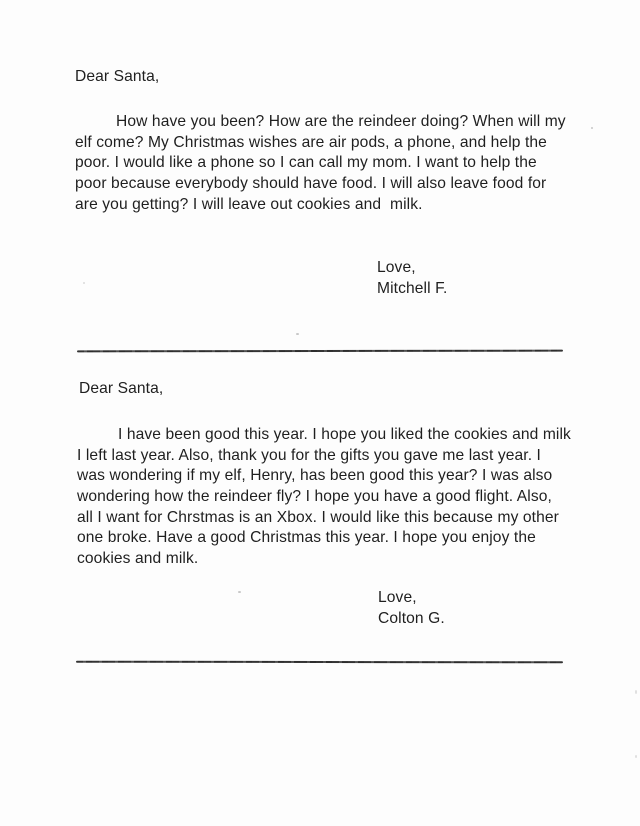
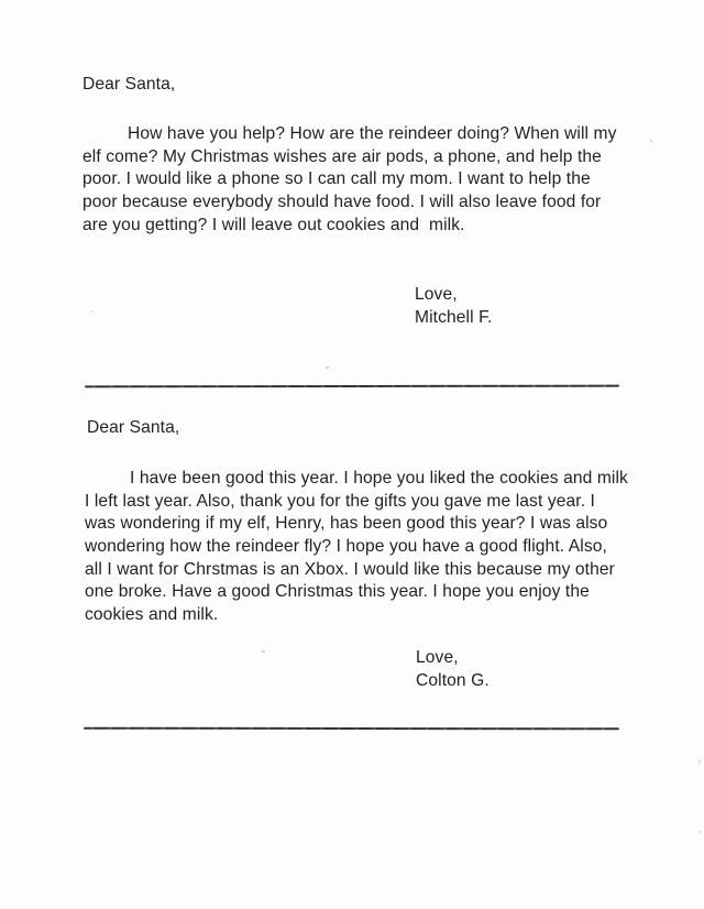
  Dear Santa,
- How have you been? How are the reindeer doing? When will my
+ How have you help? How are the reindeer doing? When will my
  elf come? My Christmas wishes are air pods, a phone, and help the
  poor. I would like a phone so I can call my mom. I want to help the
  poor because everybody should have food. I will also leave food for
  are you getting? I will leave out cookies and milk.
  Love,
  Mitchell F.
  Dear Santa,
  I have been good this year. I hope you liked the cookies and milk
  I left last year. Also, thank you for the gifts you gave me last year. I
  was wondering if my elf, Henry, has been good this year? I was also
  wondering how the reindeer fly? I hope you have a good flight. Also,
  all I want for Chrstmas is an Xbox. I would like this because my other
  one broke. Have a good Christmas this year. I hope you enjoy the
  cookies and milk.
  Love,
  Colton G.
